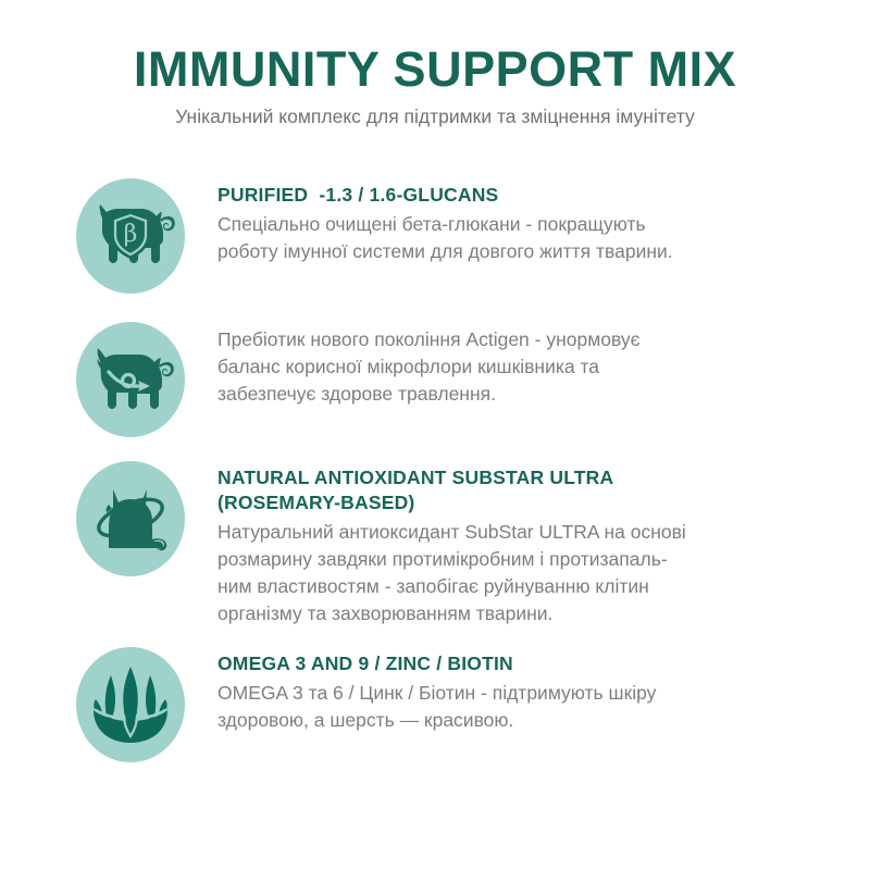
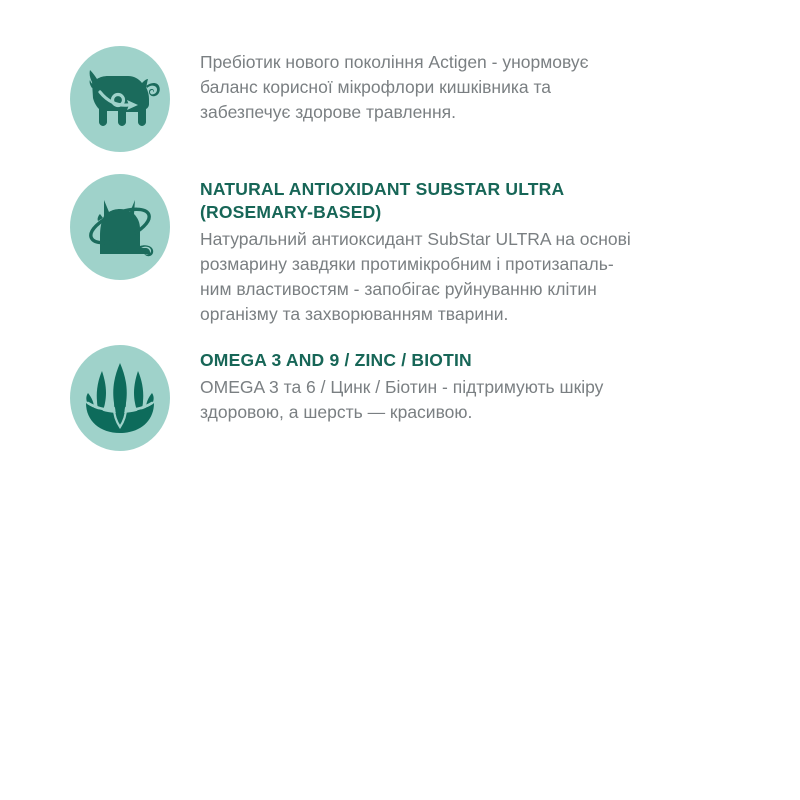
- IMMUNITY SUPPORT MIX
- Унікальний комплекс для підтримки та зміцнення імунітету
- β
- PURIFIED -1.3 / 1.6-GLUCANS
- Спеціально очищені бета-глюкани - покращують
- роботу імунної системи для довгого життя тварини.
  Пребіотик нового покоління Actigen - унормовує
  баланс корисної мікрофлори кишківника та
  забезпечує здорове травлення.
  NATURAL ANTIOXIDANT SUBSTAR ULTRA
  (ROSEMARY-BASED)
  Натуральний антиоксидант SubStar ULTRA на основі
  розмарину завдяки протимікробним і протизапаль-
  ним властивостям - запобігає руйнуванню клітин
  організму та захворюванням тварини.
  OMEGA 3 AND 9 / ZINC / BIOTIN
  OMEGA 3 та 6 / Цинк / Біотин - підтримують шкіру
  здоровою, а шерсть — красивою.
